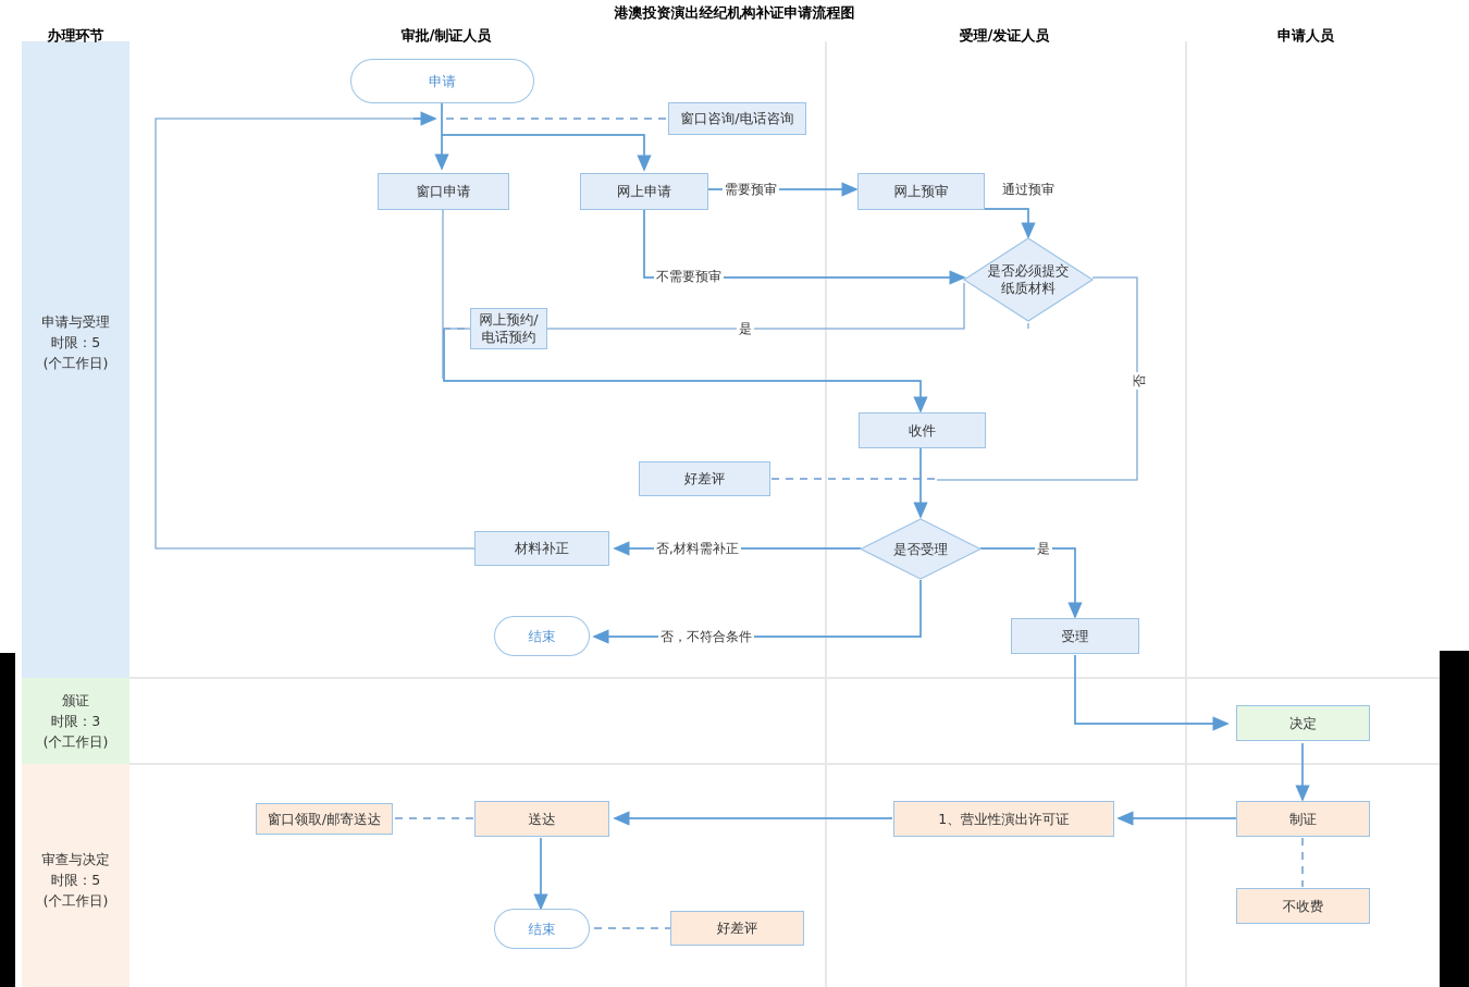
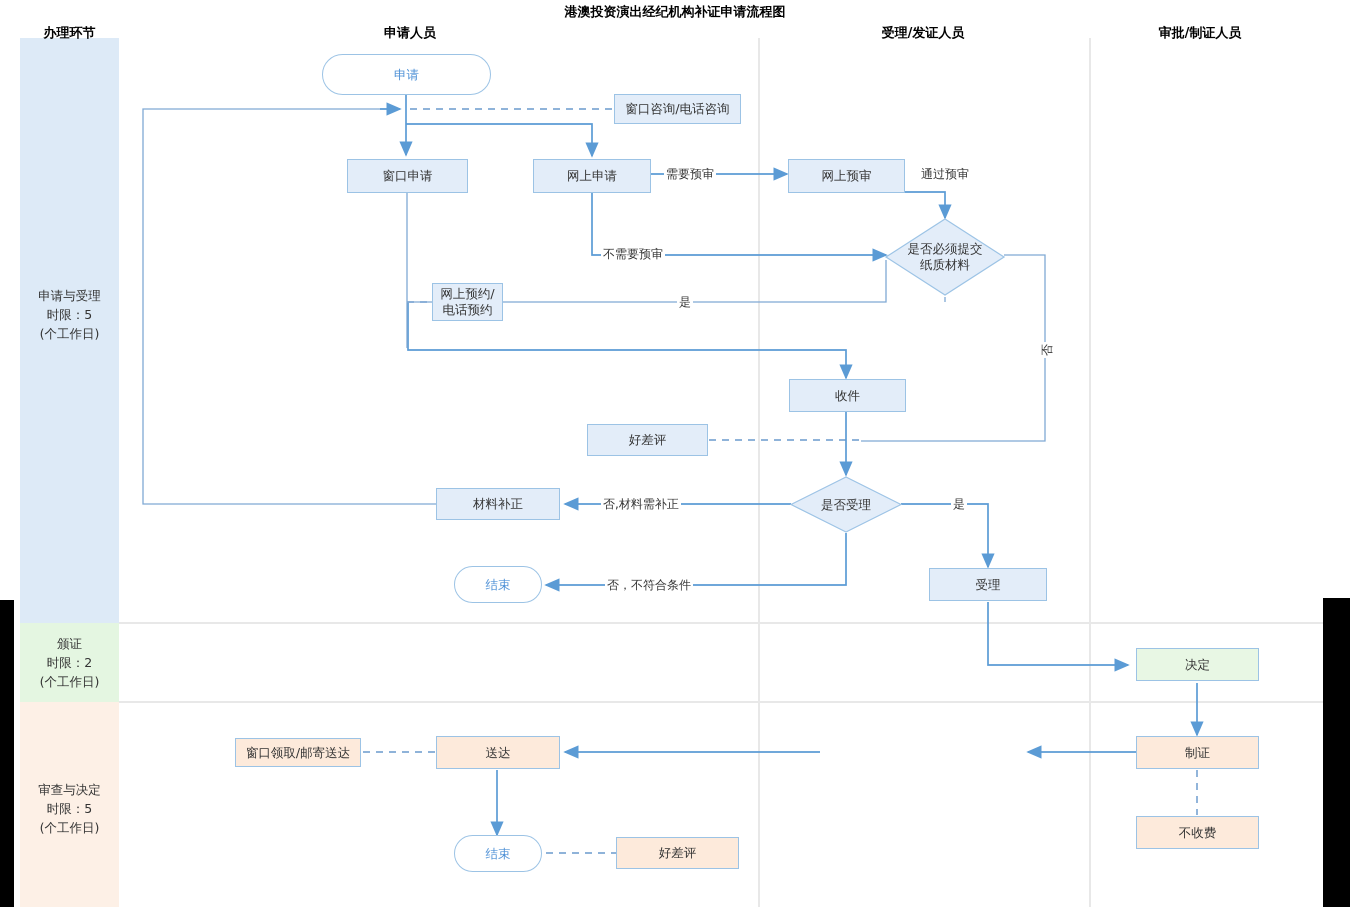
  港澳投资演出经纪机构补证申请流程图
  办理环节
- 审批/制证人员
+ 申请人员
  受理/发证人员
- 申请人员
+ 审批/制证人员
  申请与受理
  时限：5
  (个工作日)
  颁证
- 时限：3
+ 时限：2
  (个工作日)
  审查与决定
  时限：5
  (个工作日)
  申请
  窗口咨询/电话咨询
  窗口申请
  网上申请
  网上预审
  是否必须提交纸质材料
  网上预约/
  电话预约
  收件
  好差评
  是否受理
  材料补正
  结束
  受理
  决定
  制证
  不收费
- 1、营业性演出许可证
  送达
  窗口领取/邮寄送达
  结束
  好差评
  需要预审
  通过预审
  不需要预审
  是
  否,材料需补正
  是
  否，不符合条件
